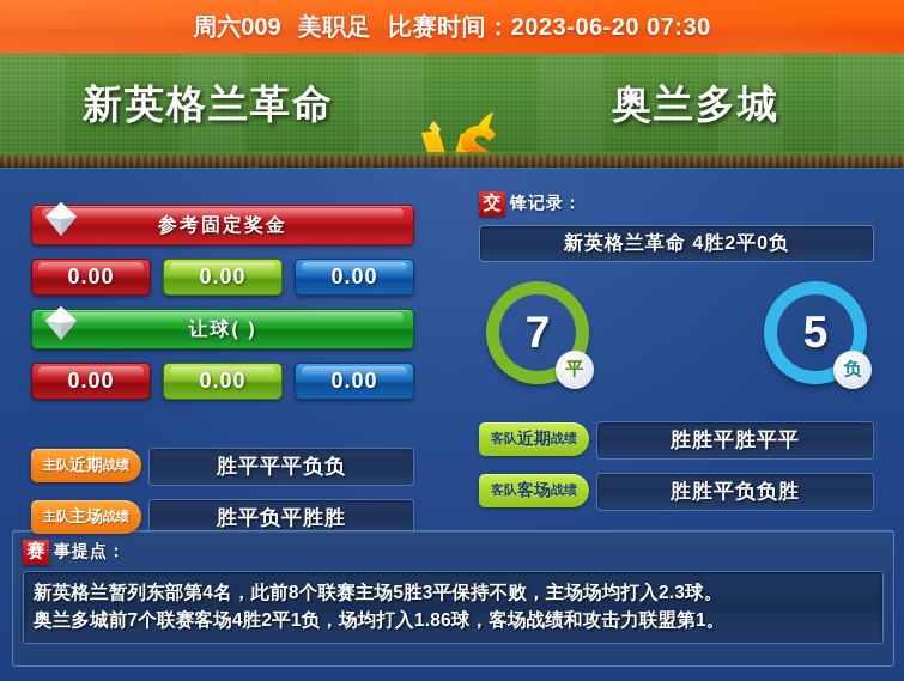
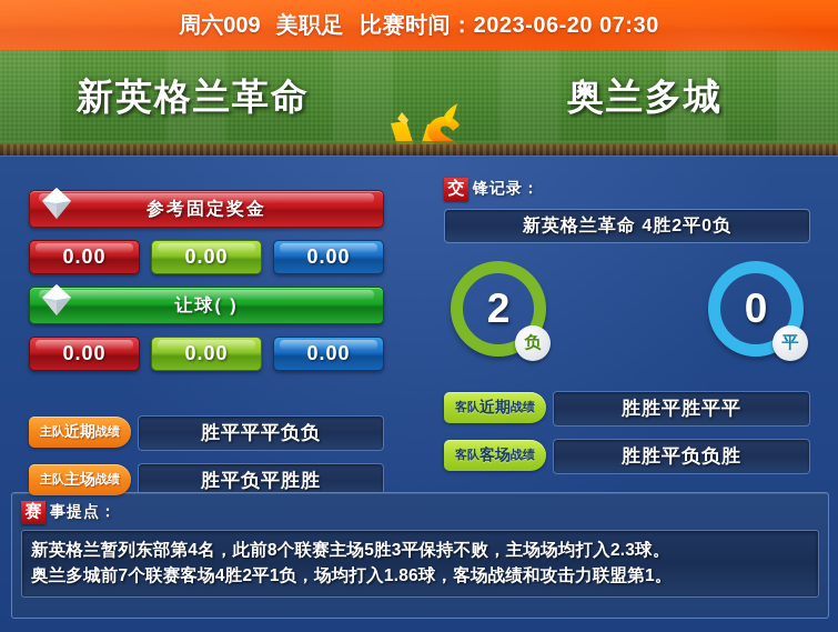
  周六009
  美职足
  比赛时间：2023-06-20 07:30
  新英格兰革命
  奥兰多城
  参考固定奖金
  0.00
  0.00
  0.00
  让球( )
  0.00
  0.00
  0.00
  主队
  近期
  战绩
  胜平平平负负
  主队
  主场
  战绩
  胜平负平胜胜
  交
  锋记录：
  新英格兰革命 4胜2平0负
- 7
+ 2
- 平
+ 负
- 5
+ 0
- 负
+ 平
  客队
  近期
  战绩
  胜胜平胜平平
  客队
  客场
  战绩
  胜胜平负负胜
  赛
  事提点：
  新英格兰暂列东部第4名，此前8个联赛主场5胜3平保持不败，主场场均打入2.3球。
  奥兰多城前7个联赛客场4胜2平1负，场均打入1.86球，客场战绩和攻击力联盟第1。
